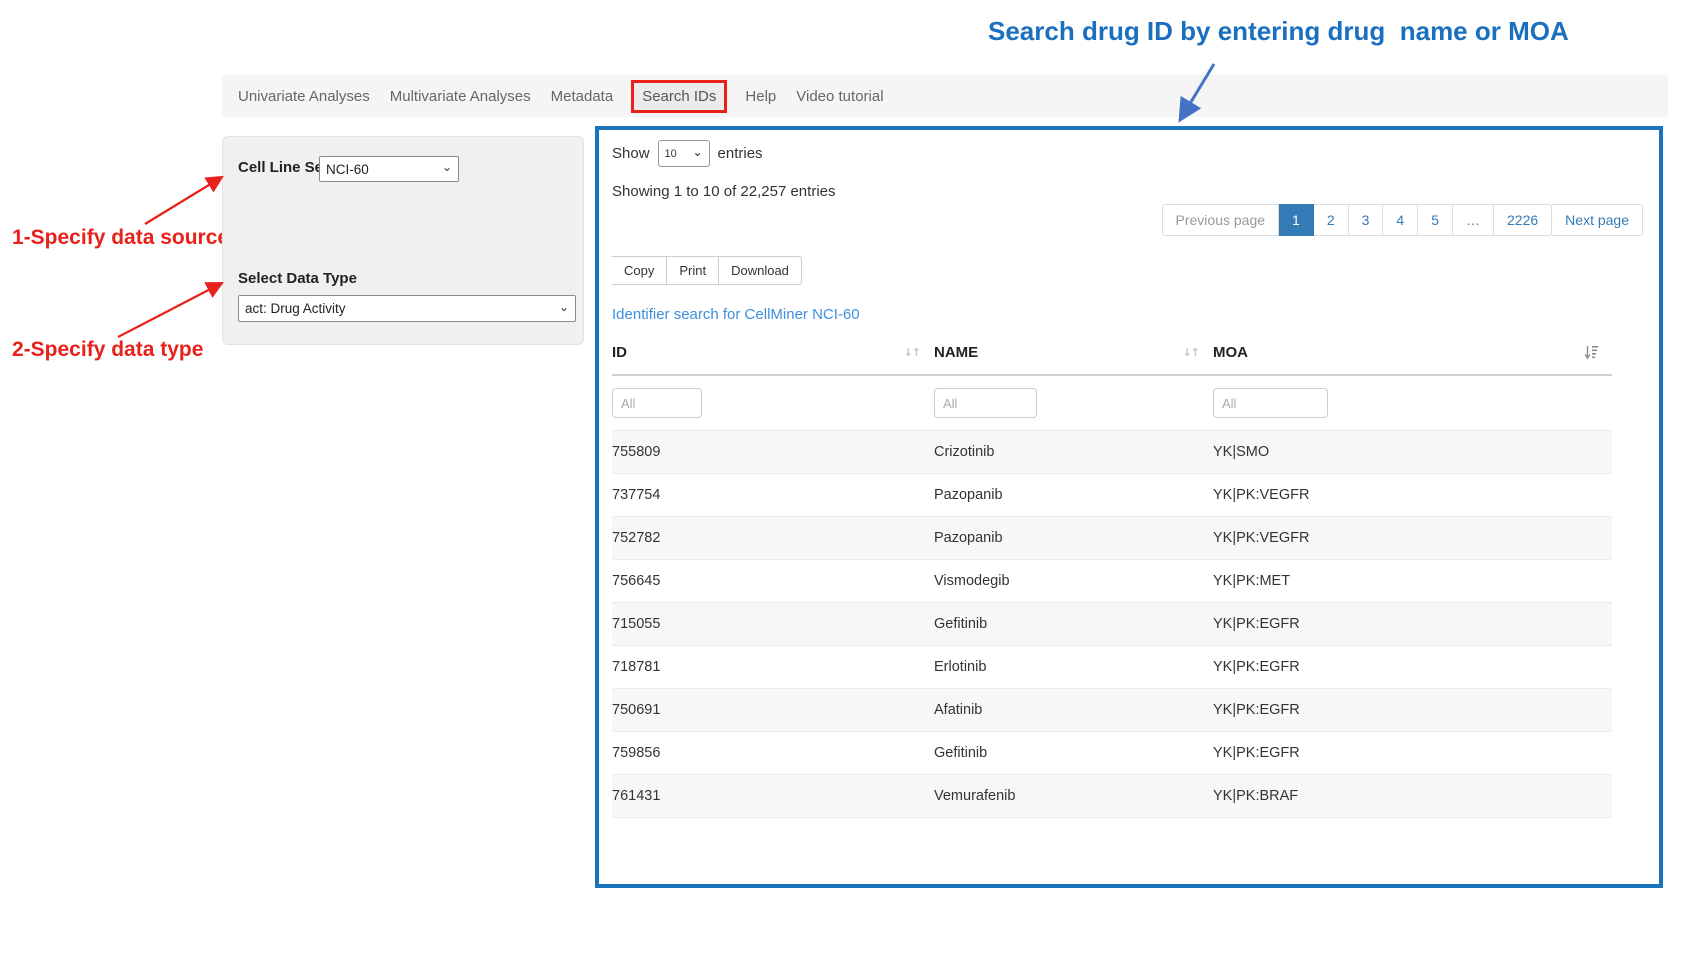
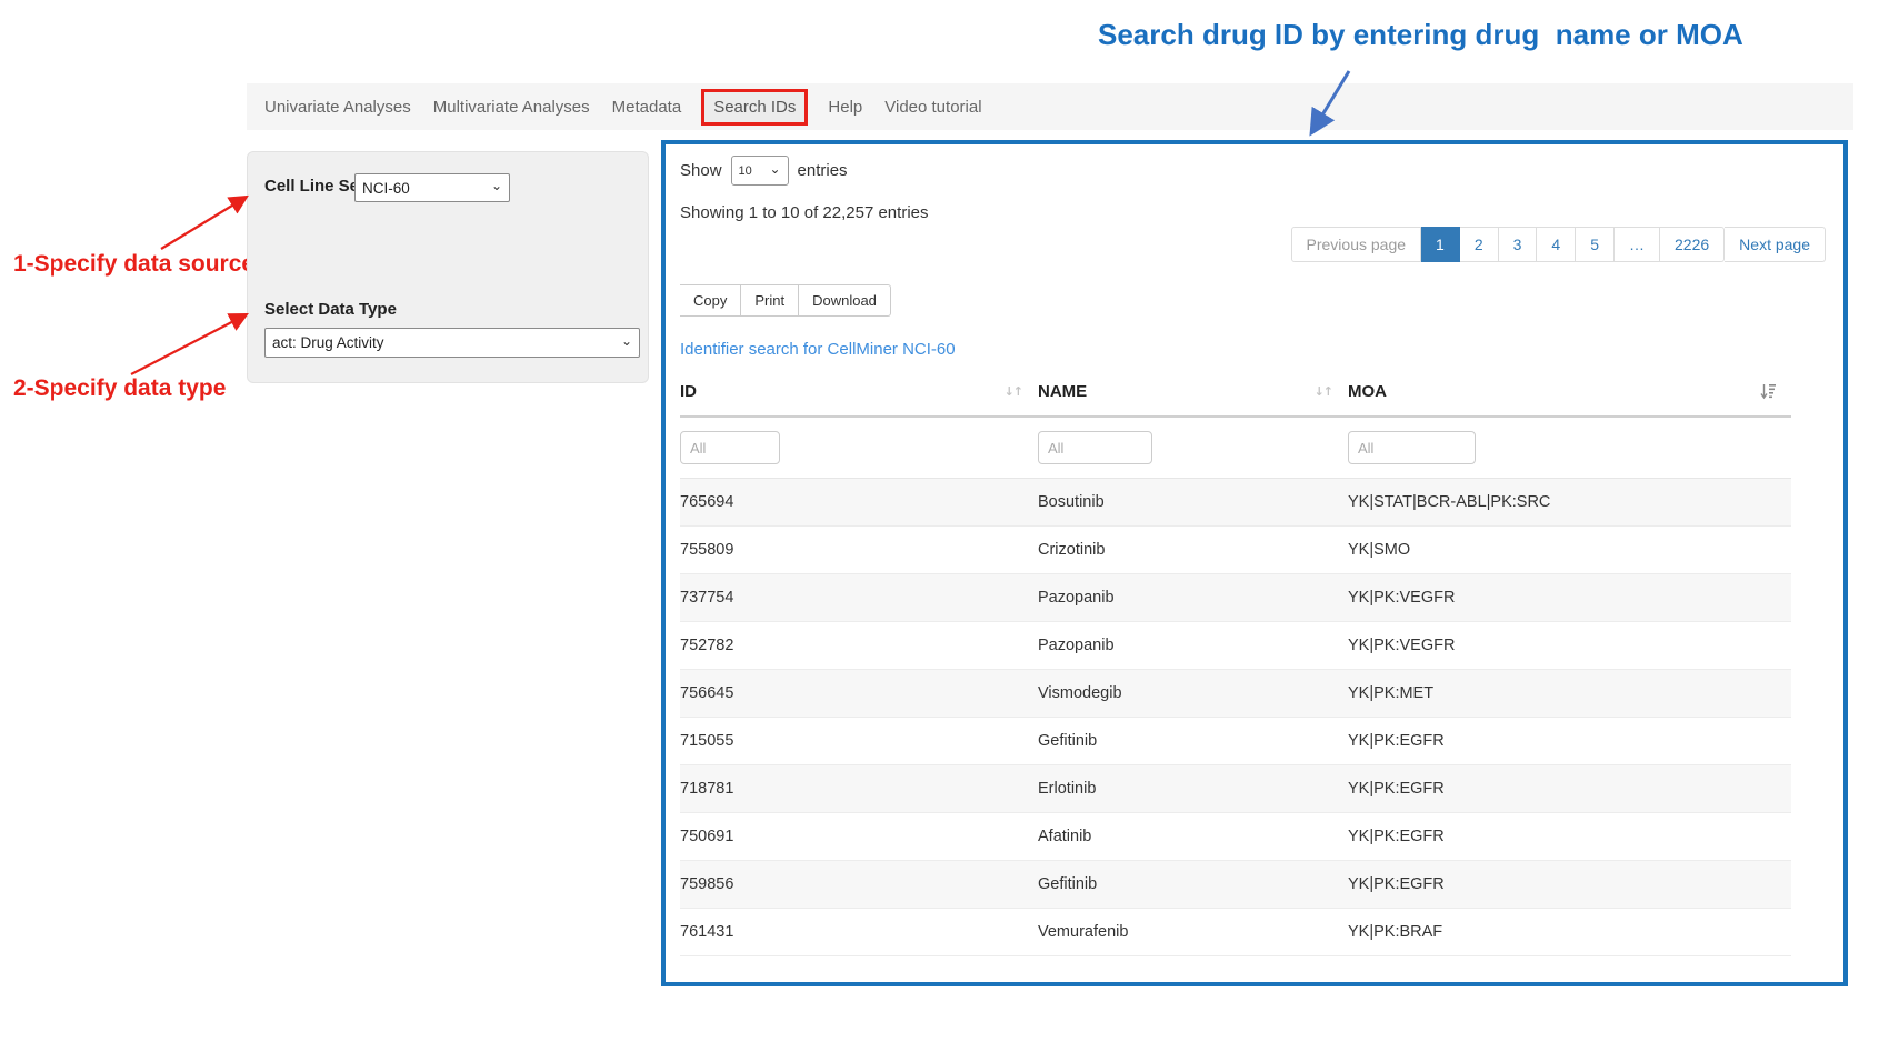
  Search drug ID by entering drug name or MOA
  1-Specify data sourc
  2-Specify data type
  Univariate Analyses
  Multivariate Analyses
  Metadata
  Search IDs
  Help
  Video tutorial
  Cell Line S
  NCI-60
  ⌄
  Select Data Type
  act: Drug Activity
  ⌄
  Show
  10
  ⌄
  entries
  Showing 1 to 10 of 22,257 entries
  Previous page
  1
  2
  3
  4
  5
  …
  2226
  Next page
  Copy
  Print
  Download
  Identifier search for CellMiner NCI-60
  ID
  ↓↑
  NAME
  ↓↑
  MOA
  All
  All
  All
+ 765694
+ Bosutinib
+ YK|STAT|BCR-ABL|PK:SRC
  755809
  Crizotinib
  YK|SMO
  737754
  Pazopanib
  YK|PK:VEGFR
  752782
  Pazopanib
  YK|PK:VEGFR
  756645
  Vismodegib
  YK|PK:MET
  715055
  Gefitinib
  YK|PK:EGFR
  718781
  Erlotinib
  YK|PK:EGFR
  750691
  Afatinib
  YK|PK:EGFR
  759856
  Gefitinib
  YK|PK:EGFR
  761431
  Vemurafenib
  YK|PK:BRAF
